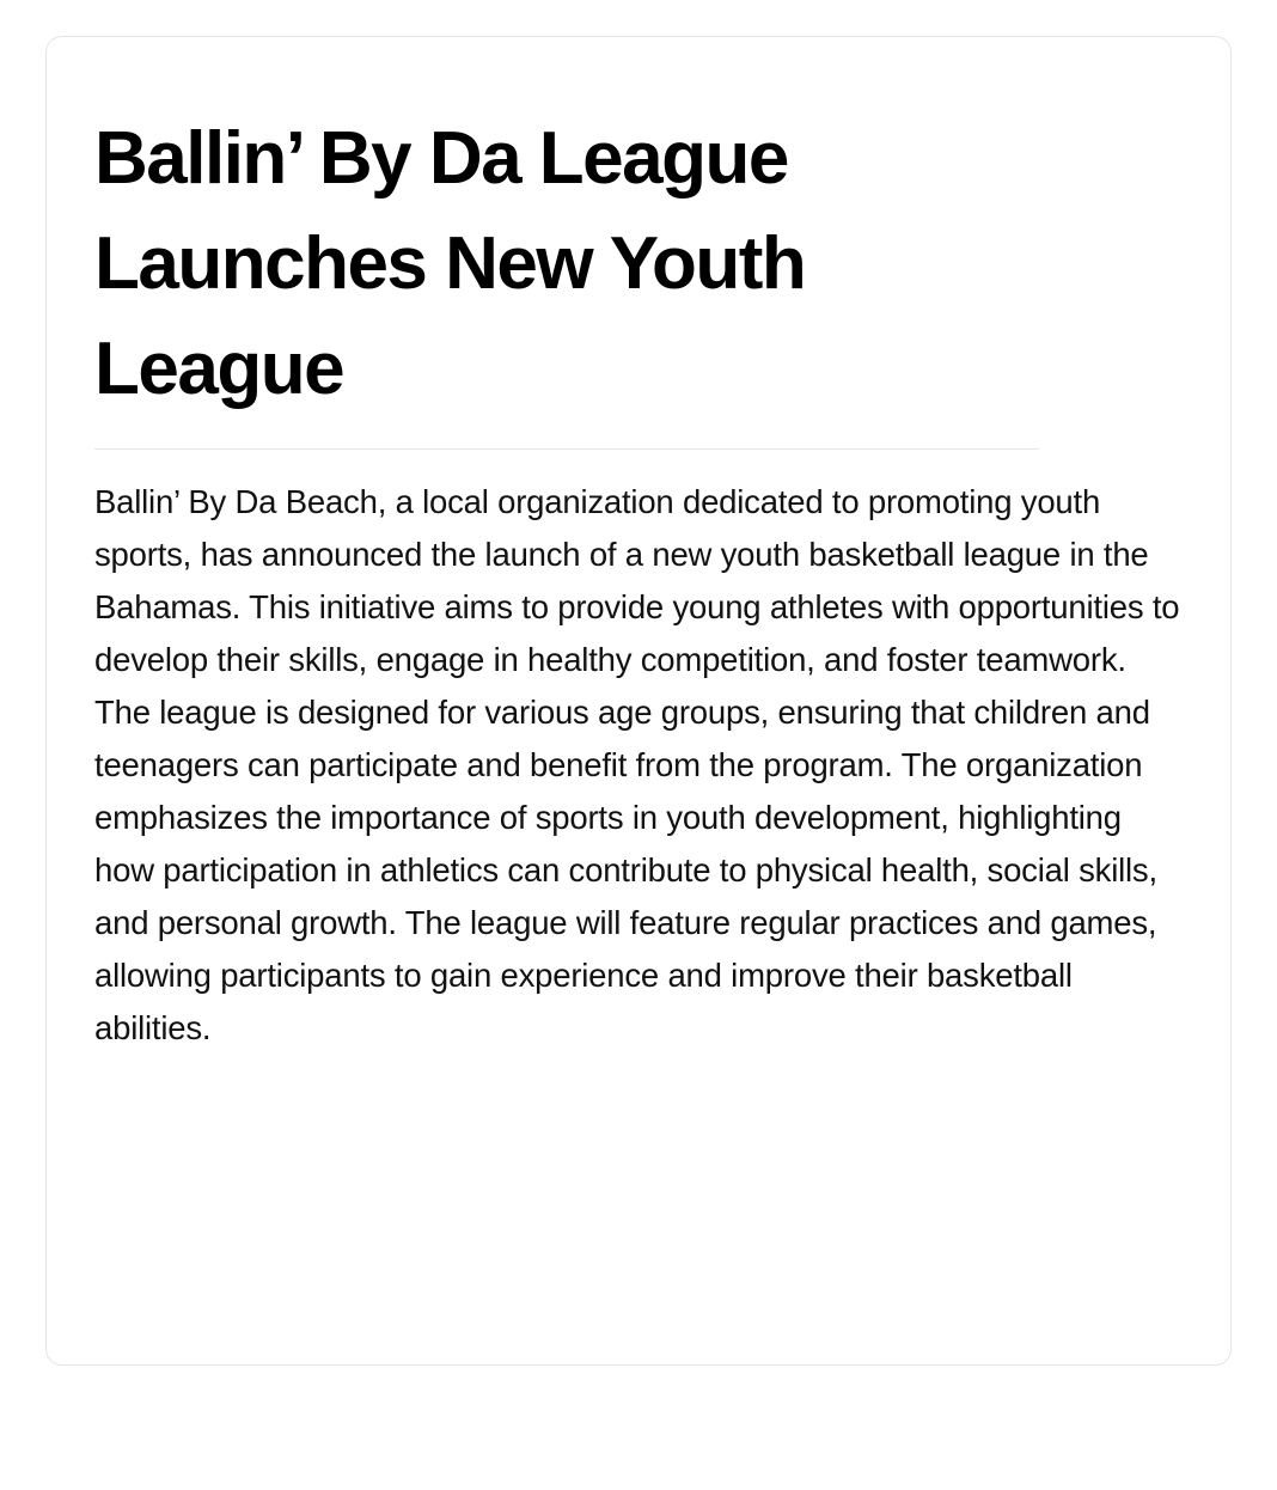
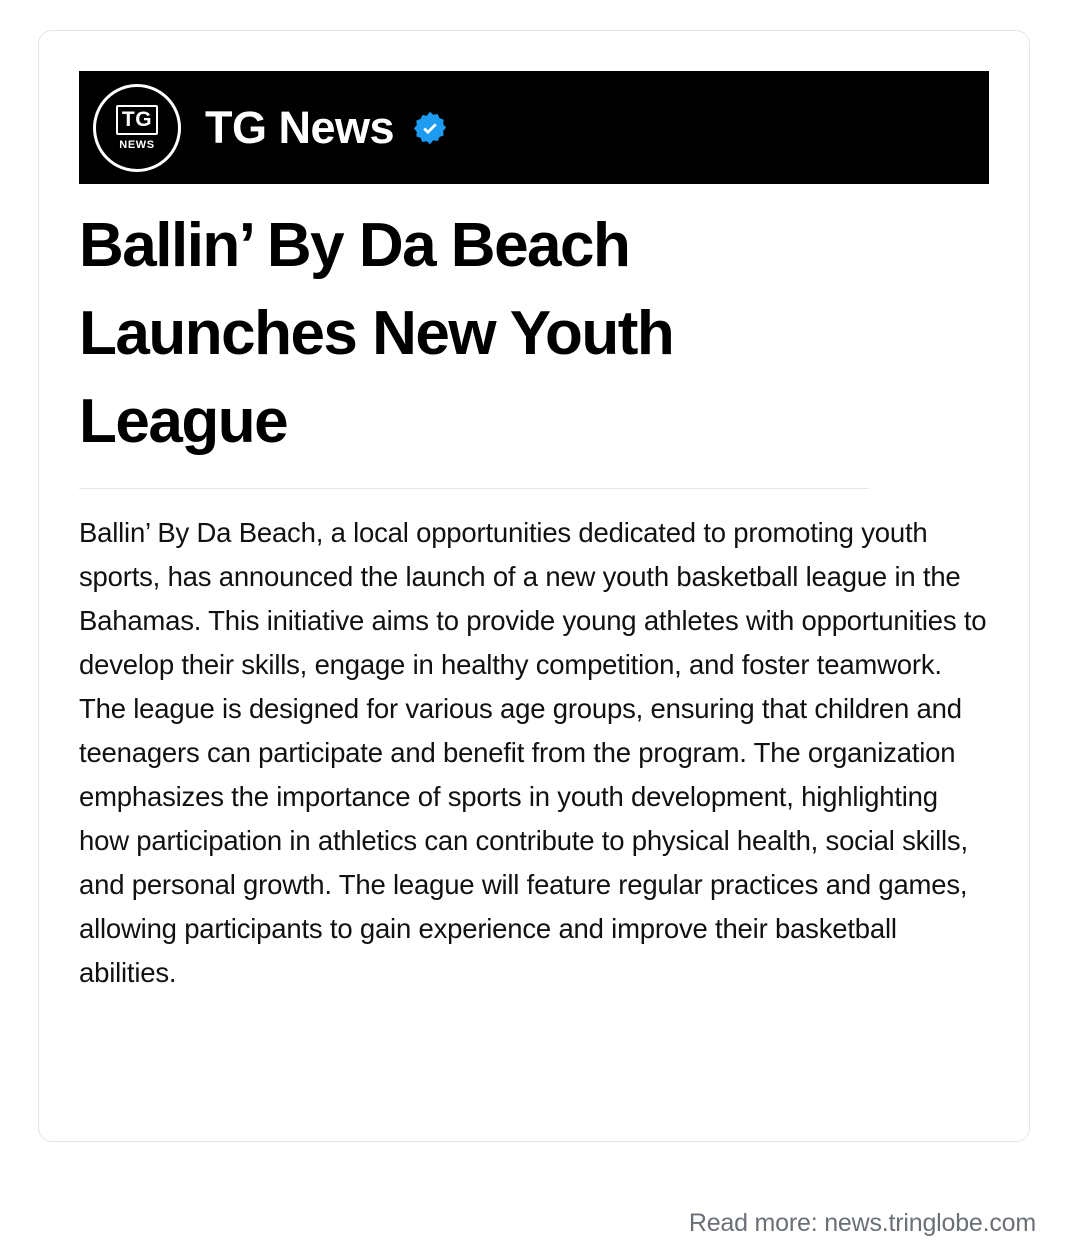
+ TG
+ NEWS
+ TG News
- Ballin’ By Da League Launches New Youth League
+ Ballin’ By Da Beach Launches New Youth League
- Ballin’ By Da Beach, a local organization dedicated to promoting youth sports, has announced the launch of a new youth basketball league in the Bahamas. This initiative aims to provide young athletes with opportunities to develop their skills, engage in healthy competition, and foster teamwork. The league is designed for various age groups, ensuring that children and teenagers can participate and benefit from the program. The organization emphasizes the importance of sports in youth development, highlighting how participation in athletics can contribute to physical health, social skills, and personal growth. The league will feature regular practices and games, allowing participants to gain experience and improve their basketball abilities.
+ Ballin’ By Da Beach, a local opportunities dedicated to promoting youth sports, has announced the launch of a new youth basketball league in the Bahamas. This initiative aims to provide young athletes with opportunities to develop their skills, engage in healthy competition, and foster teamwork. The league is designed for various age groups, ensuring that children and teenagers can participate and benefit from the program. The organization emphasizes the importance of sports in youth development, highlighting how participation in athletics can contribute to physical health, social skills, and personal growth. The league will feature regular practices and games, allowing participants to gain experience and improve their basketball abilities.
+ Read more: news.tringlobe.com
